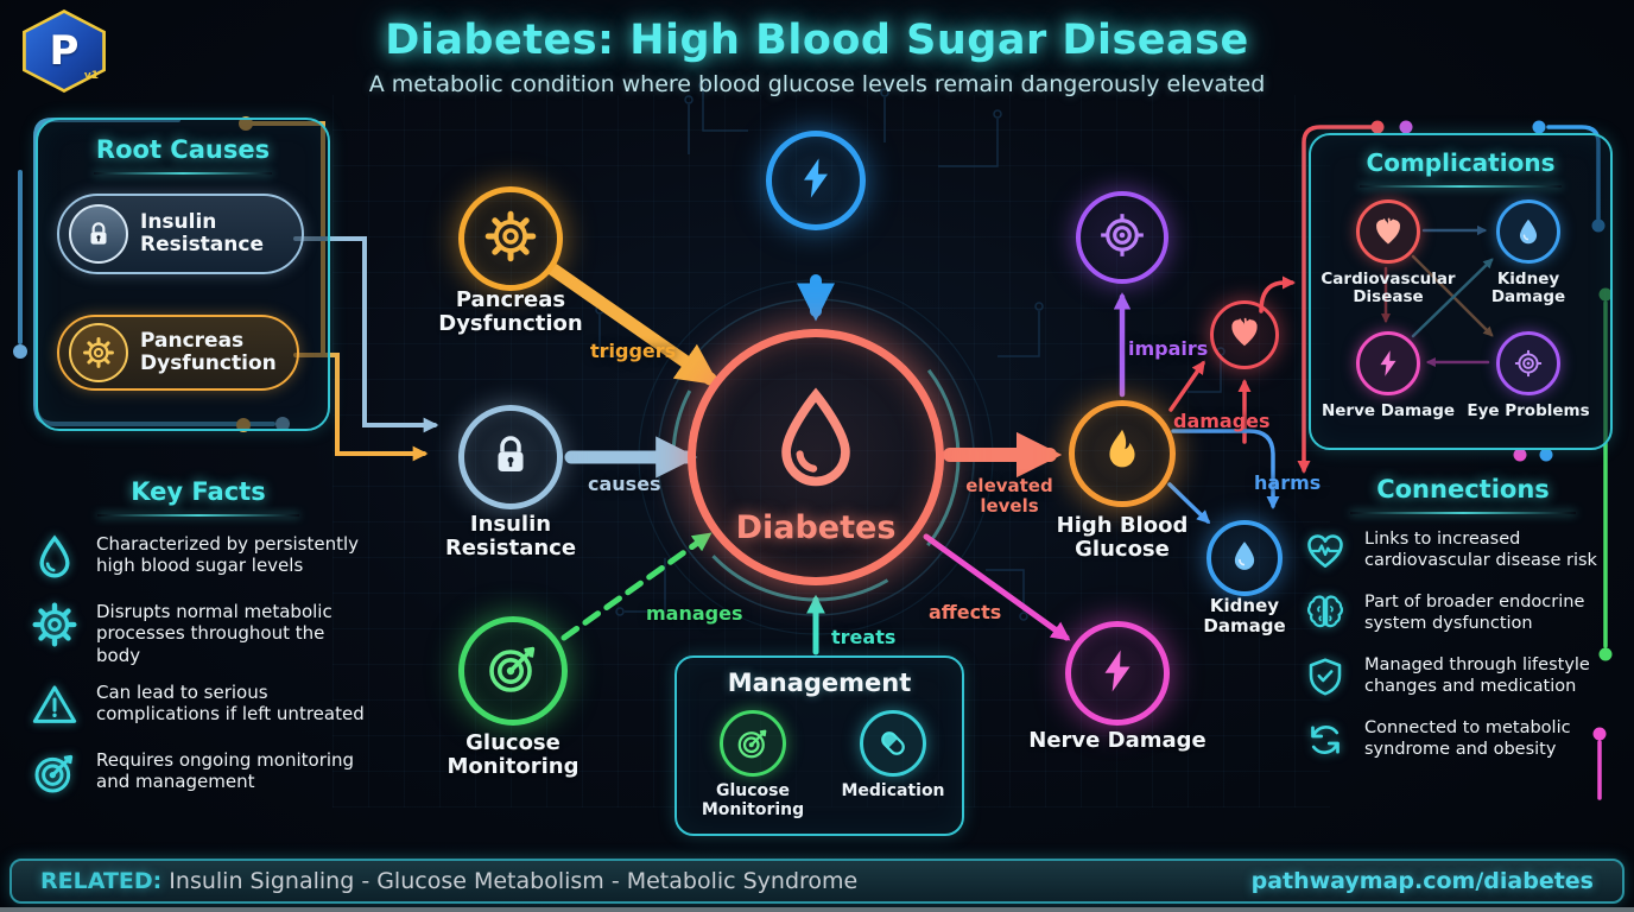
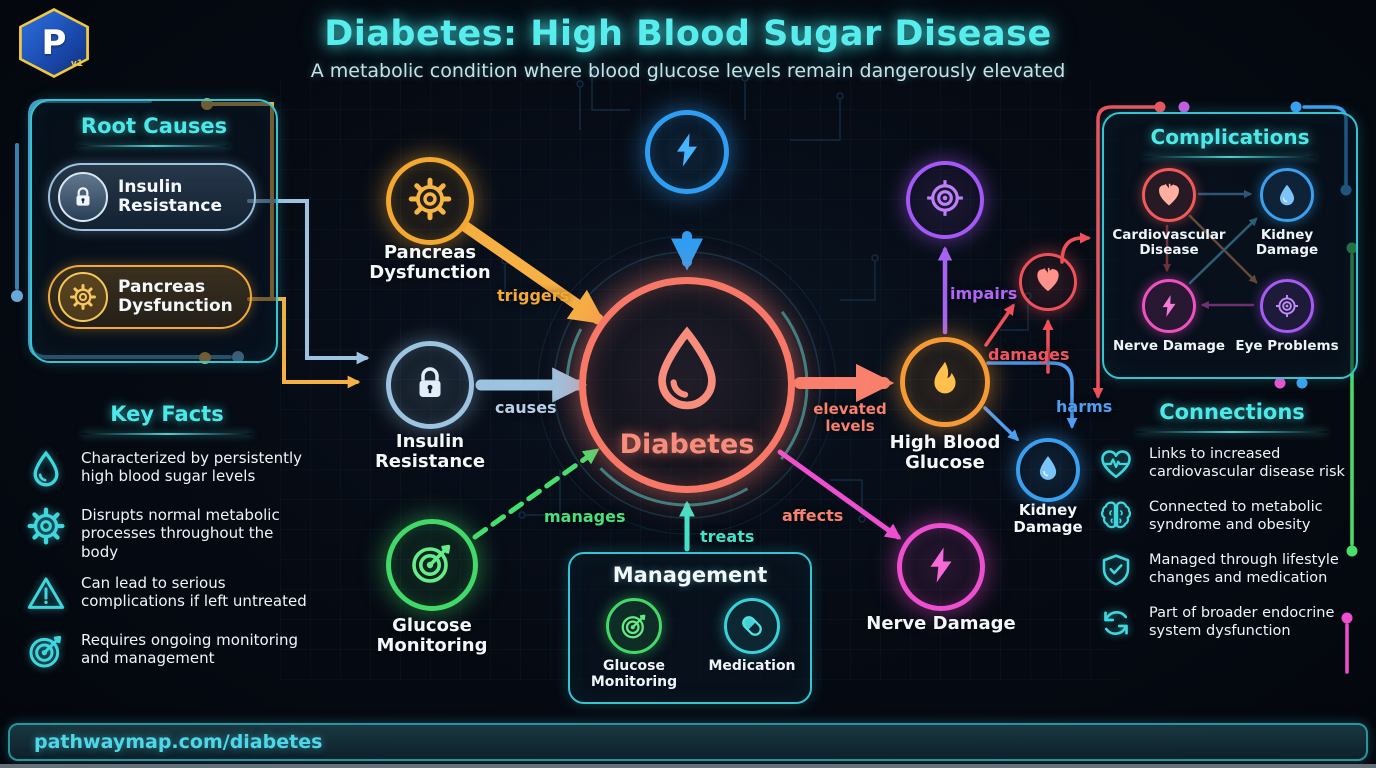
  P
  v1
  Diabetes: High Blood Sugar Disease
  A metabolic condition where blood glucose levels remain dangerously elevated
  Root Causes
  Insulin Resistance
  Pancreas Dysfunction
  Key Facts
  Characterized by persistently high blood sugar levels
  Disrupts normal metabolic processes throughout the body
  Can lead to serious complications if left untreated
  Requires ongoing monitoring and management
  Pancreas Dysfunction
  Insulin Resistance
  Glucose Monitoring
  Diabetes
  High Blood Glucose
  Nerve Damage
  Kidney Damage
  triggers
  causes
  manages
  treats
  affects
  elevated levels
  impairs
  damages
  harms
  Management
  Glucose Monitoring
  Medication
  Complications
  Cardiovascular Disease
  Kidney Damage
  Nerve Damage
  Eye Problems
  Connections
  Links to increased cardiovascular disease risk
- Part of broader endocrine system dysfunction
+ Connected to metabolic syndrome and obesity
  Managed through lifestyle changes and medication
- Connected to metabolic syndrome and obesity
+ Part of broader endocrine system dysfunction
- RELATED: Insulin Signaling - Glucose Metabolism - Metabolic Syndrome
  pathwaymap.com/diabetes
